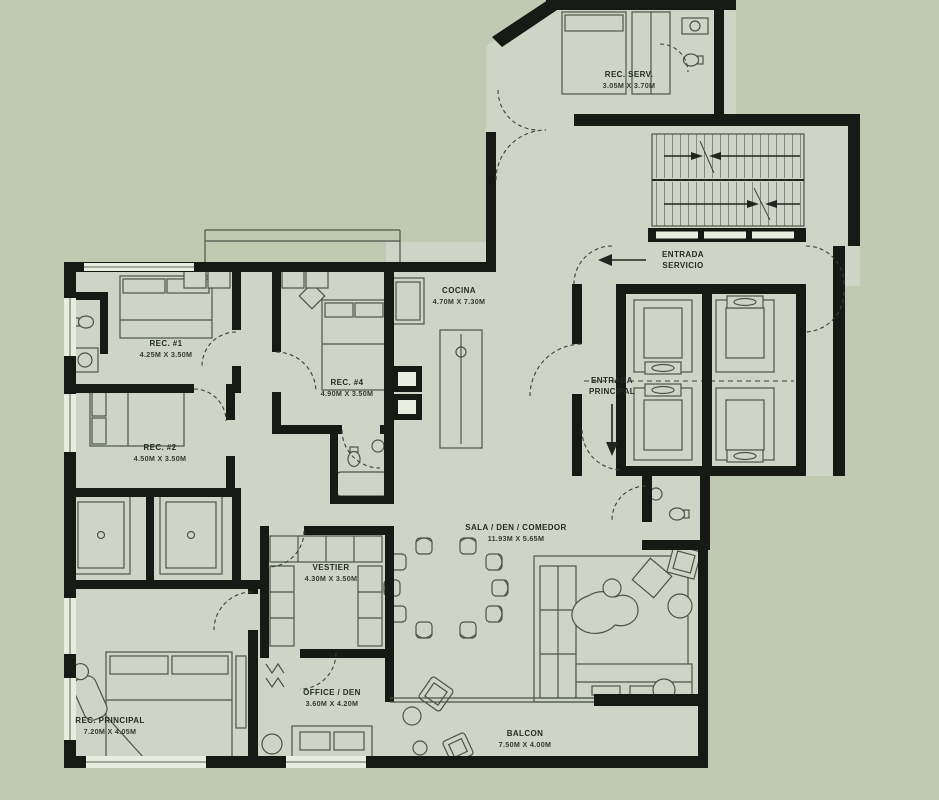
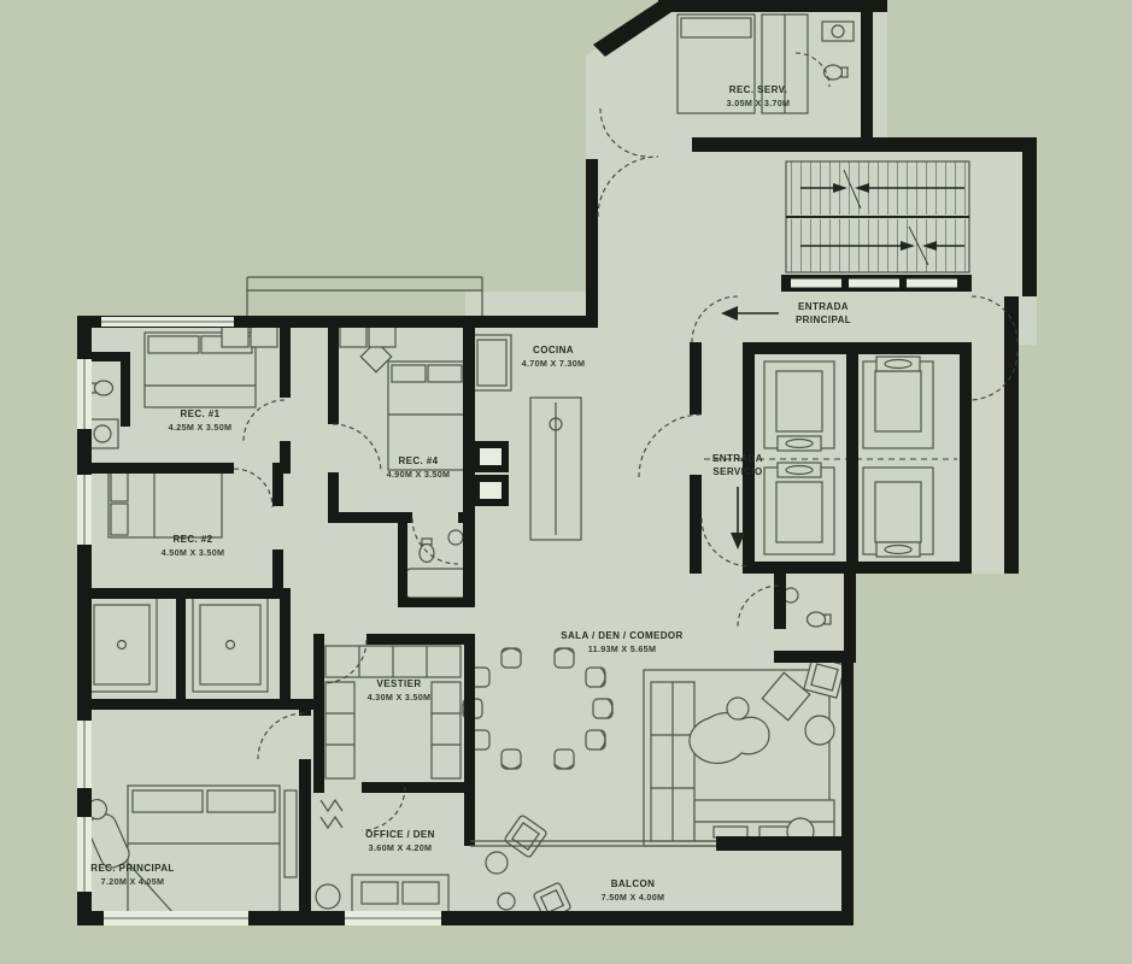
  REC. SERV.
  3.05M X 3.70M
  COCINA
  4.70M X 7.30M
  REC. #1
  4.25M X 3.50M
  REC. #4
  4.90M X 3.50M
  REC. #2
  4.50M X 3.50M
  SALA / DEN / COMEDOR
  11.93M X 5.65M
  VESTIER
  4.30M X 3.50M
  OFFICE / DEN
  3.60M X 4.20M
  REC. PRINCIPAL
  7.20M X 4.05M
  BALCON
  7.50M X 4.00M
  ENTRADA
- SERVICIO
+ PRINCIPAL
  ENTRADA
- PRINCIPAL
+ SERVICIO
